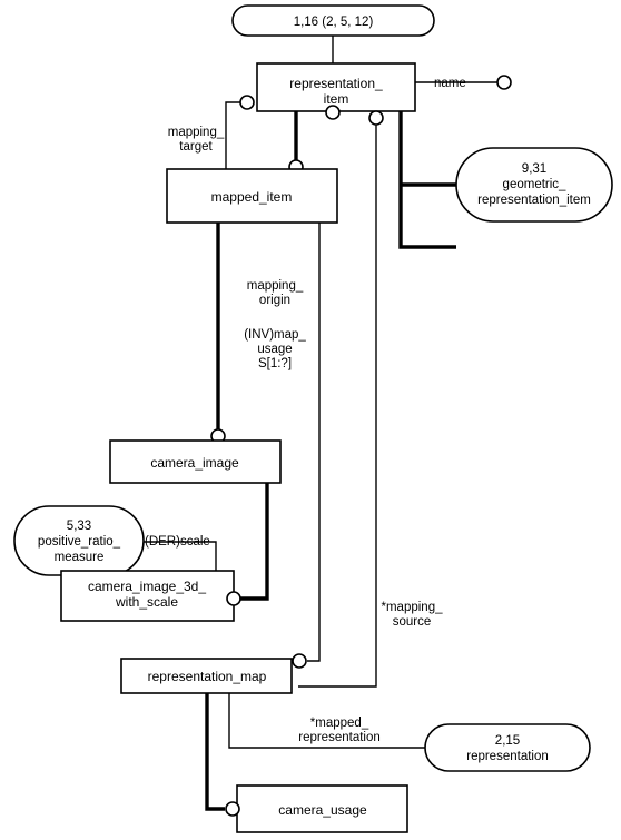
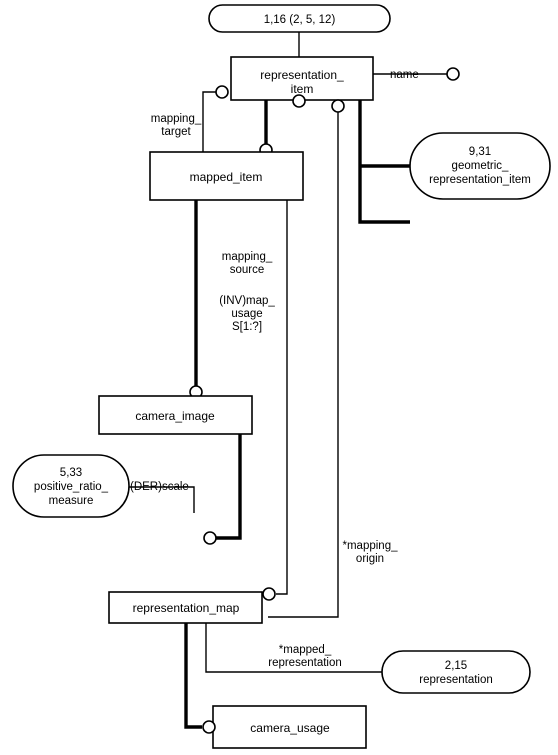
  1,16 (2, 5, 12)
  representation_
  item
  mapping_
  target
  name
  9,31
  geometric_
  representation_item
  mapped_item
  mapping_
- origin
+ source
  (INV)map_
  usage
  S[1:?]
  camera_image
  5,33
  positive_ratio_
  measure
  (DER)scale
- camera_image_3d_
- with_scale
  *mapping_
- source
+ origin
  representation_map
  *mapped_
  representation
  2,15
  representation
  camera_usage
